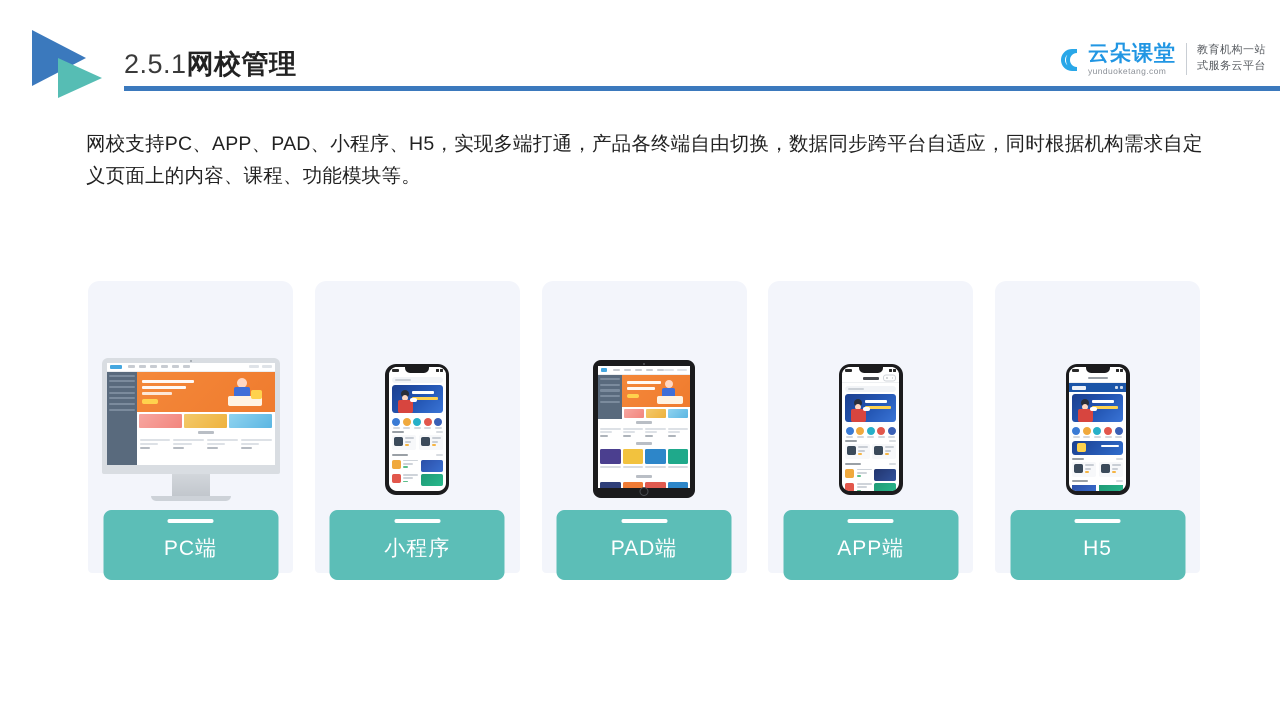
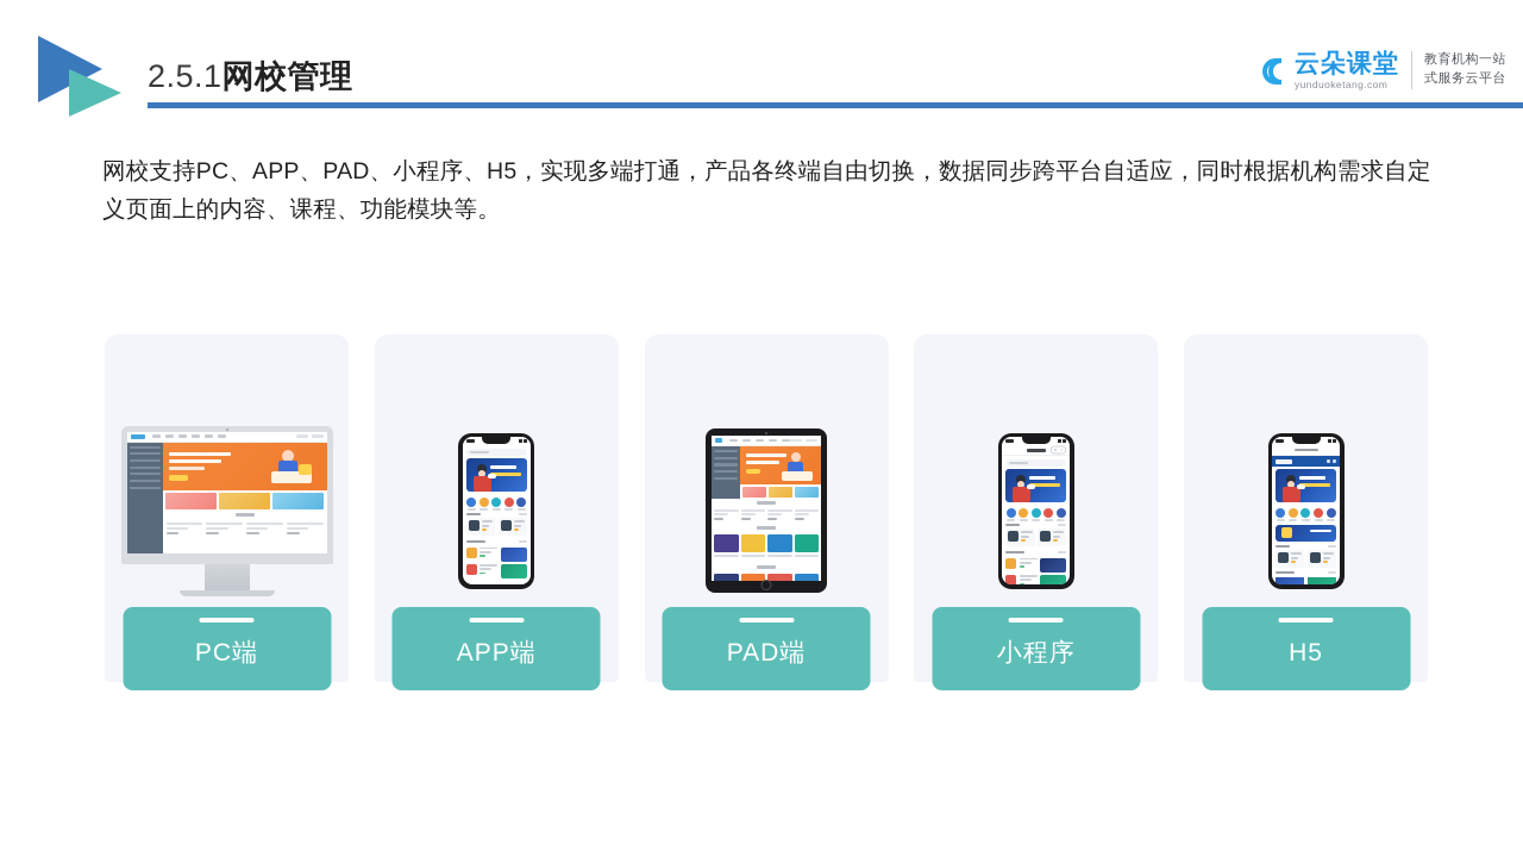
  2.5.1网校管理
  云朵课堂
  yunduoketang.com
  教育机构一站
  式服务云平台
  网校支持PC、APP、PAD、小程序、H5，实现多端打通，产品各终端自由切换，数据同步跨平台自适应，同时根据机构需求自定义页面上的内容、课程、功能模块等。
  PC端
- 小程序
+ APP端
  PAD端
- APP端
+ 小程序
  H5
